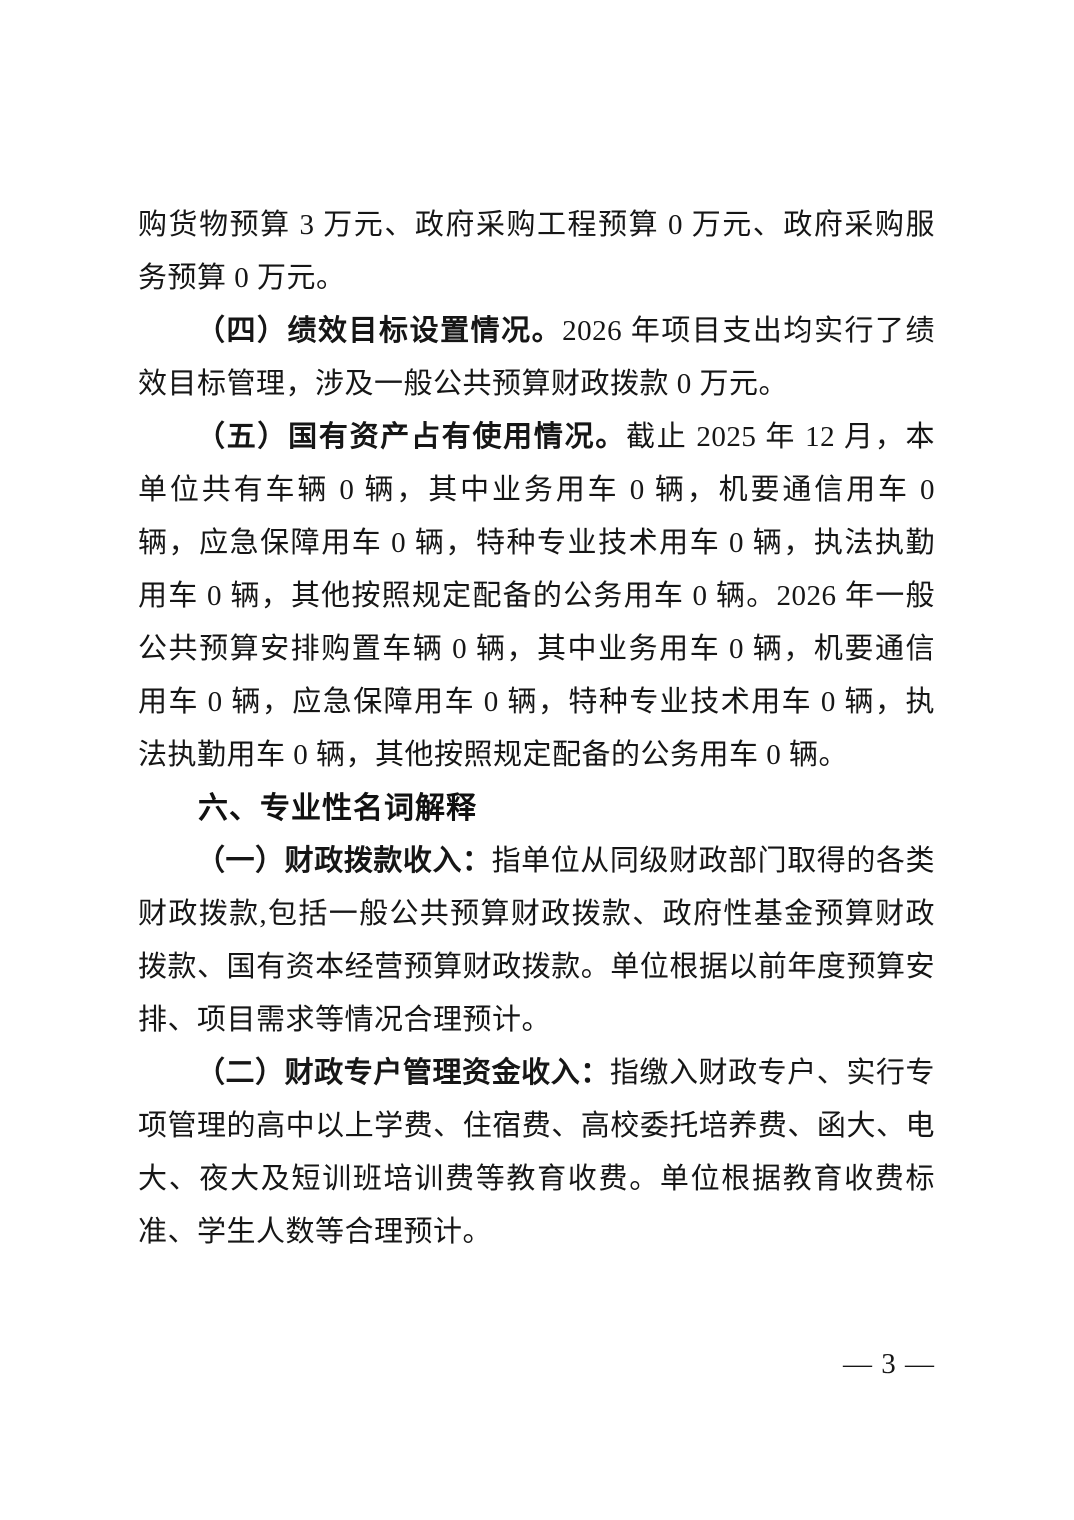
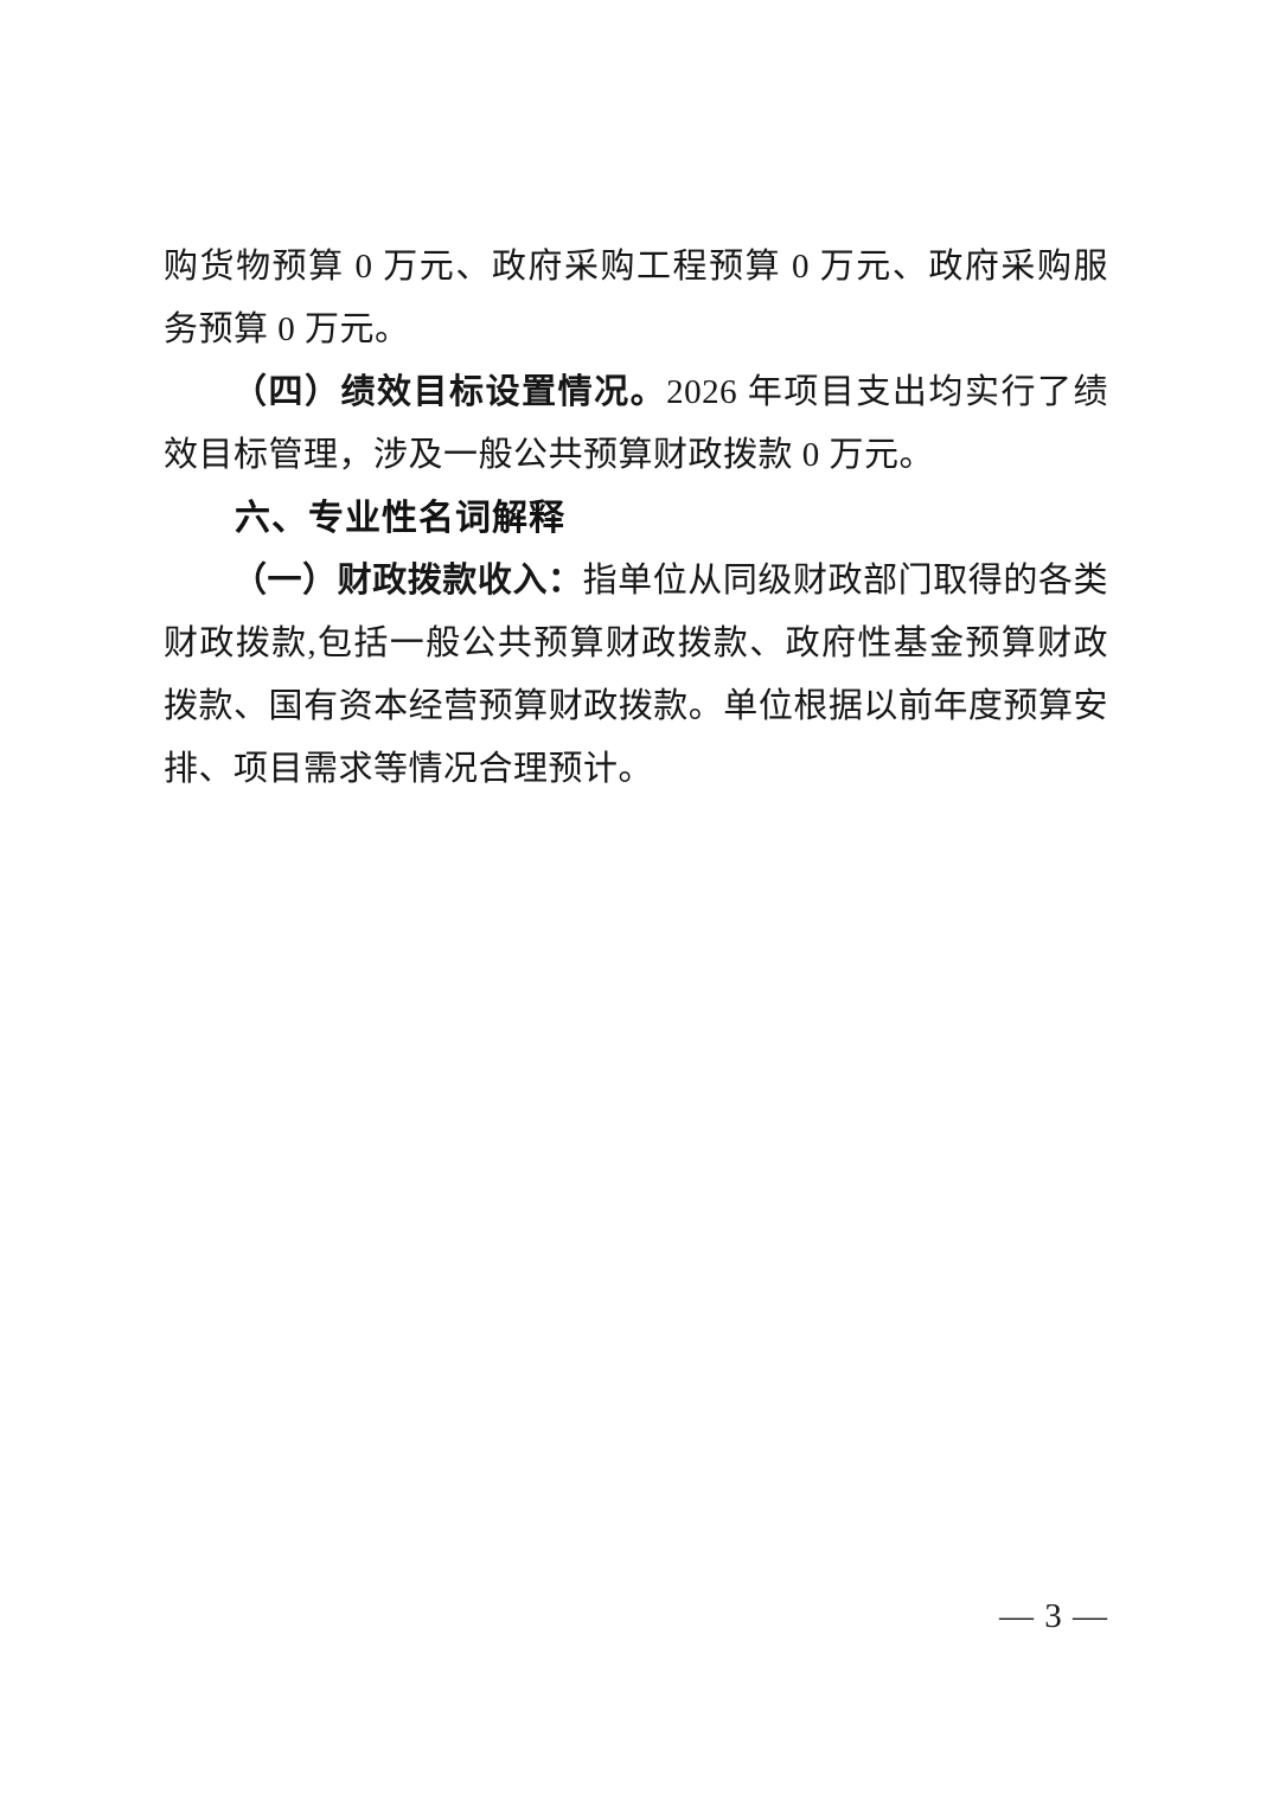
- 购货物预算 3 万元、政府采购工程预算 0 万元、政府采购服务预算 0 万元。
+ 购货物预算 0 万元、政府采购工程预算 0 万元、政府采购服务预算 0 万元。
  （四）绩效目标设置情况。2026 年项目支出均实行了绩效目标管理，涉及一般公共预算财政拨款 0 万元。
- （五）国有资产占有使用情况。截止 2025 年 12 月，本单位共有车辆 0 辆，其中业务用车 0 辆，机要通信用车 0 辆，应急保障用车 0 辆，特种专业技术用车 0 辆，执法执勤用车 0 辆，其他按照规定配备的公务用车 0 辆。2026 年一般公共预算安排购置车辆 0 辆，其中业务用车 0 辆，机要通信用车 0 辆，应急保障用车 0 辆，特种专业技术用车 0 辆，执法执勤用车 0 辆，其他按照规定配备的公务用车 0 辆。
  六、专业性名词解释
  （一）财政拨款收入：指单位从同级财政部门取得的各类财政拨款,包括一般公共预算财政拨款、政府性基金预算财政拨款、国有资本经营预算财政拨款。单位根据以前年度预算安排、项目需求等情况合理预计。
- （二）财政专户管理资金收入：指缴入财政专户、实行专项管理的高中以上学费、住宿费、高校委托培养费、函大、电大、夜大及短训班培训费等教育收费。单位根据教育收费标准、学生人数等合理预计。
  — 3 —
